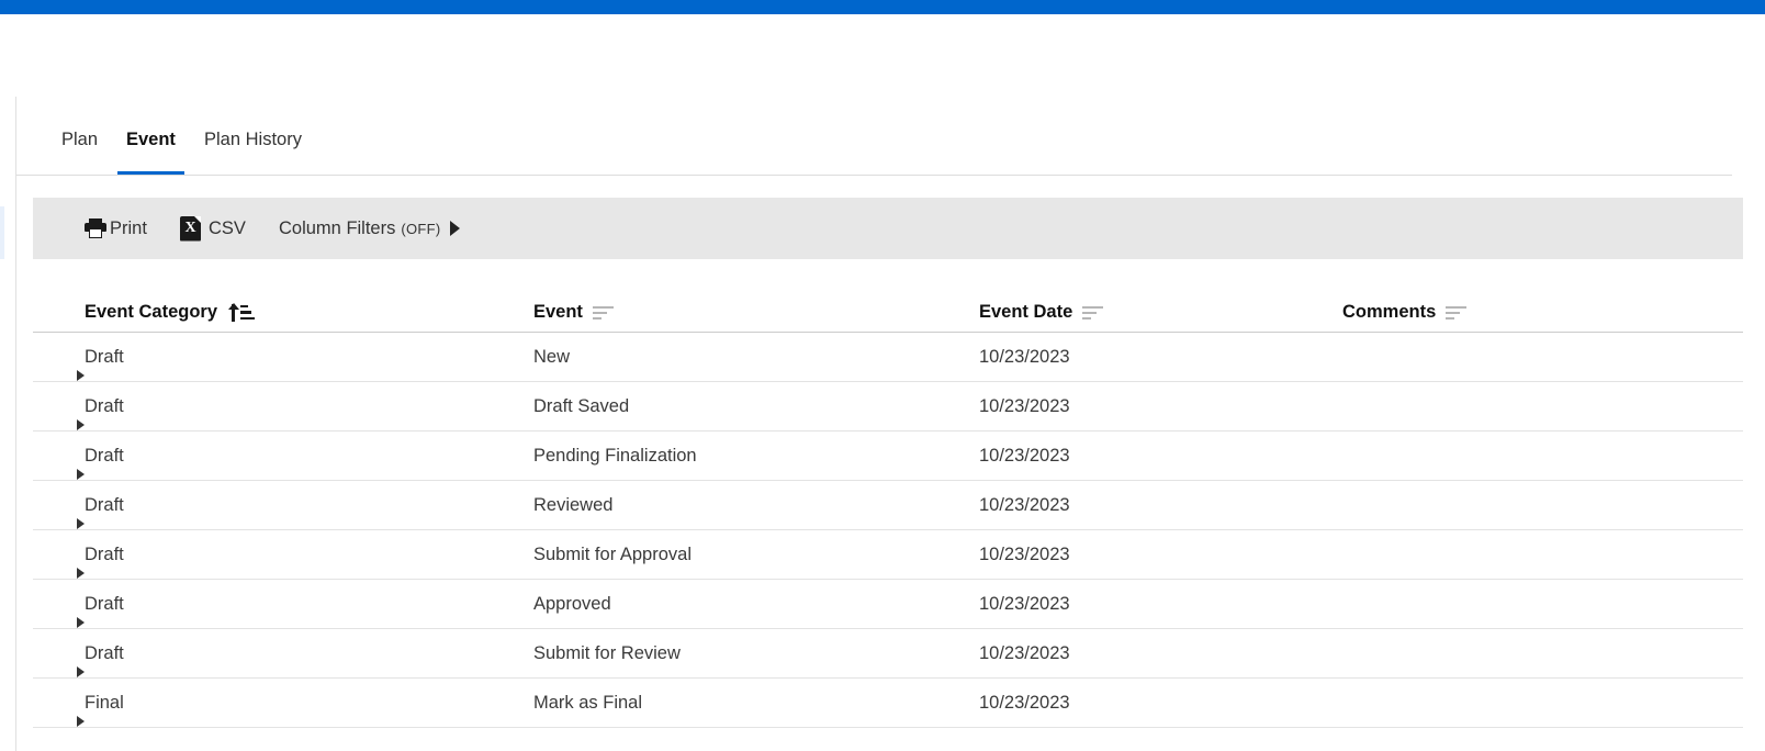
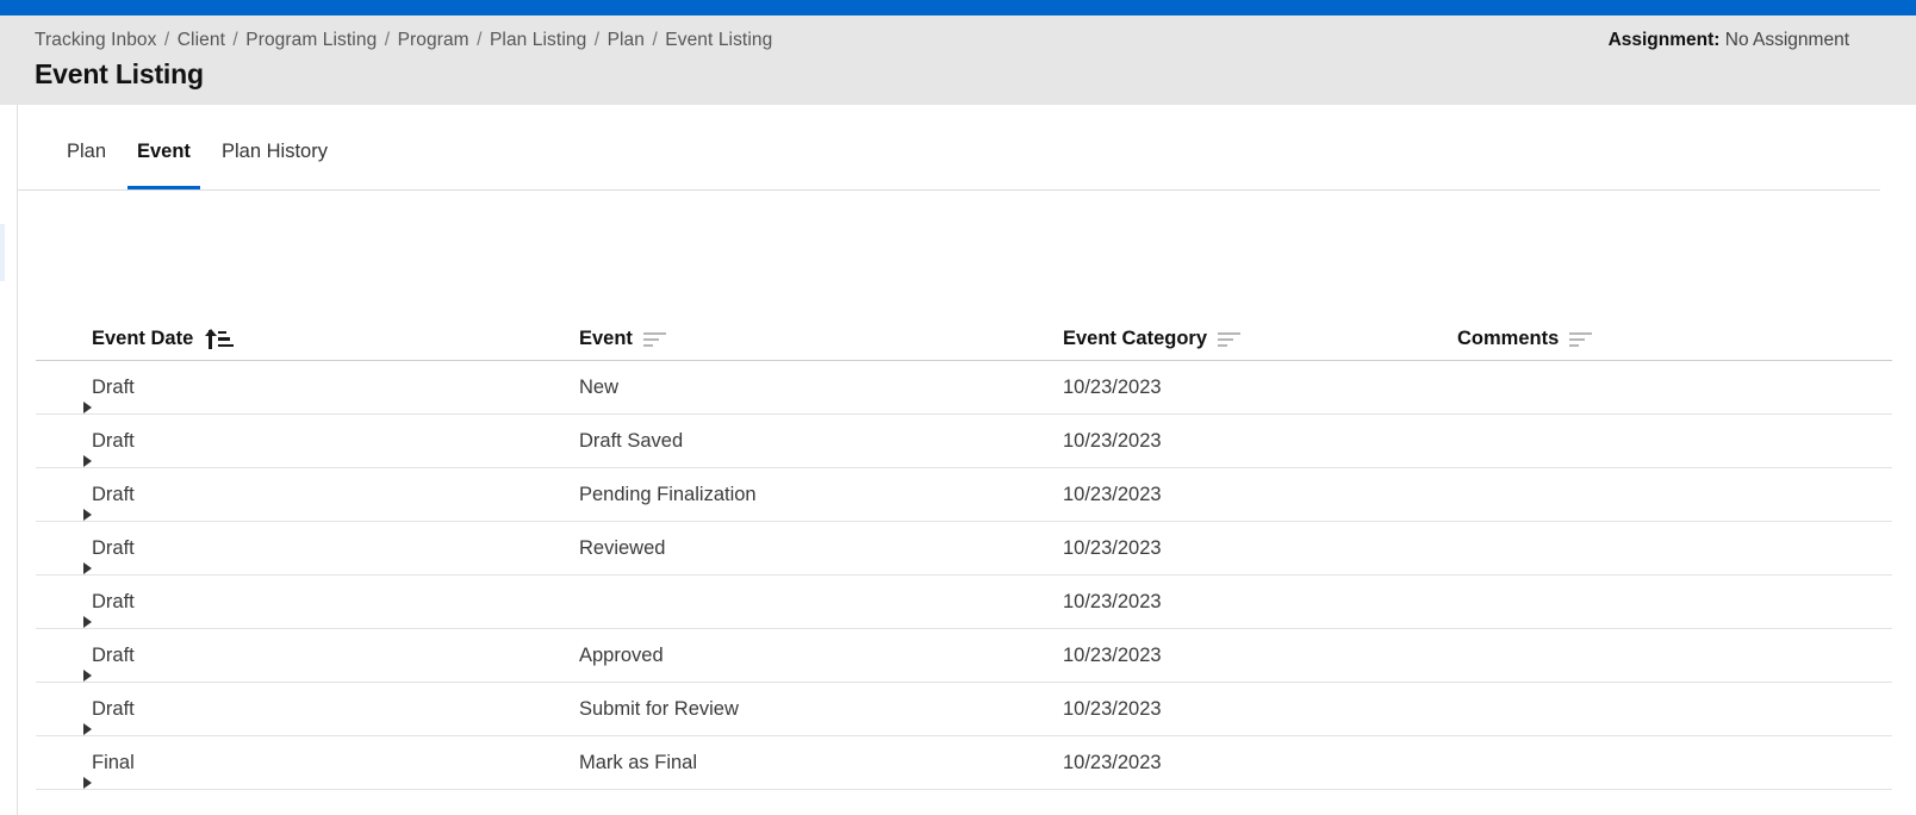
+ Tracking Inbox / Client / Program Listing / Program / Plan Listing / Plan / Event Listing
+ Event Listing
+ Assignment: No Assignment
  Plan
  Event
  Plan History
- Print
- X
- CSV
- Column Filters
- (OFF)
- Event Category
+ Event Date
  Event
- Event Date
+ Event Category
  Comments
  Draft
  New
  10/23/2023
  Draft
  Draft Saved
  10/23/2023
  Draft
  Pending Finalization
  10/23/2023
  Draft
  Reviewed
  10/23/2023
  Draft
- Submit for Approval
  10/23/2023
  Draft
  Approved
  10/23/2023
  Draft
  Submit for Review
  10/23/2023
  Final
  Mark as Final
  10/23/2023
